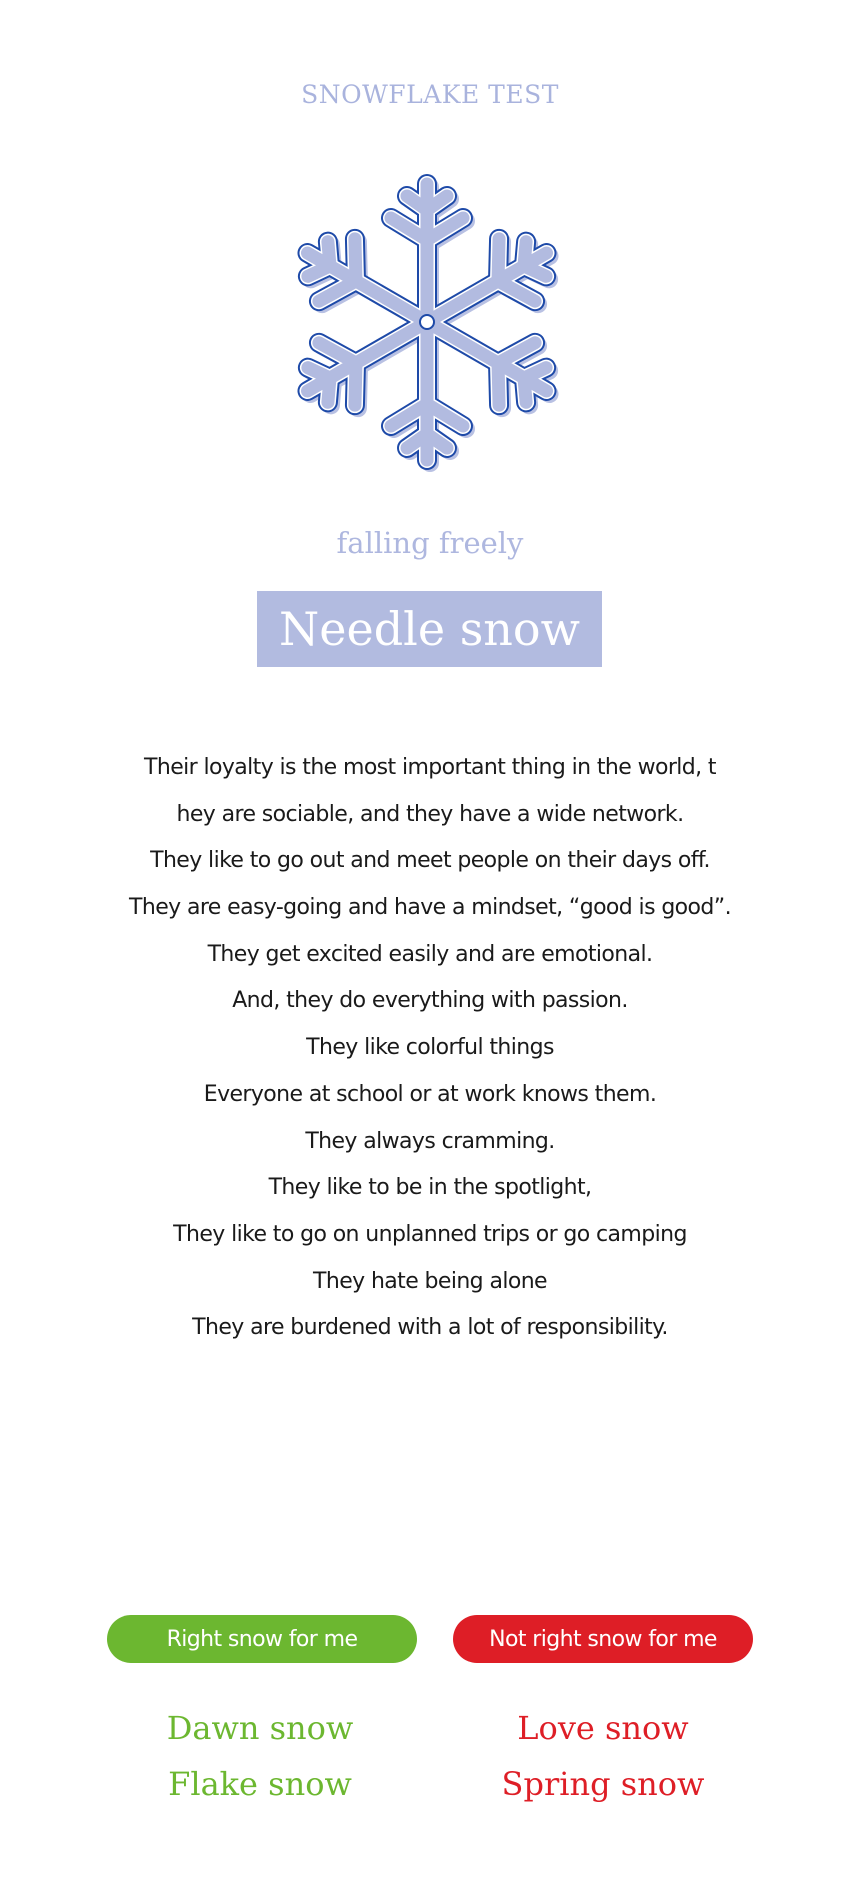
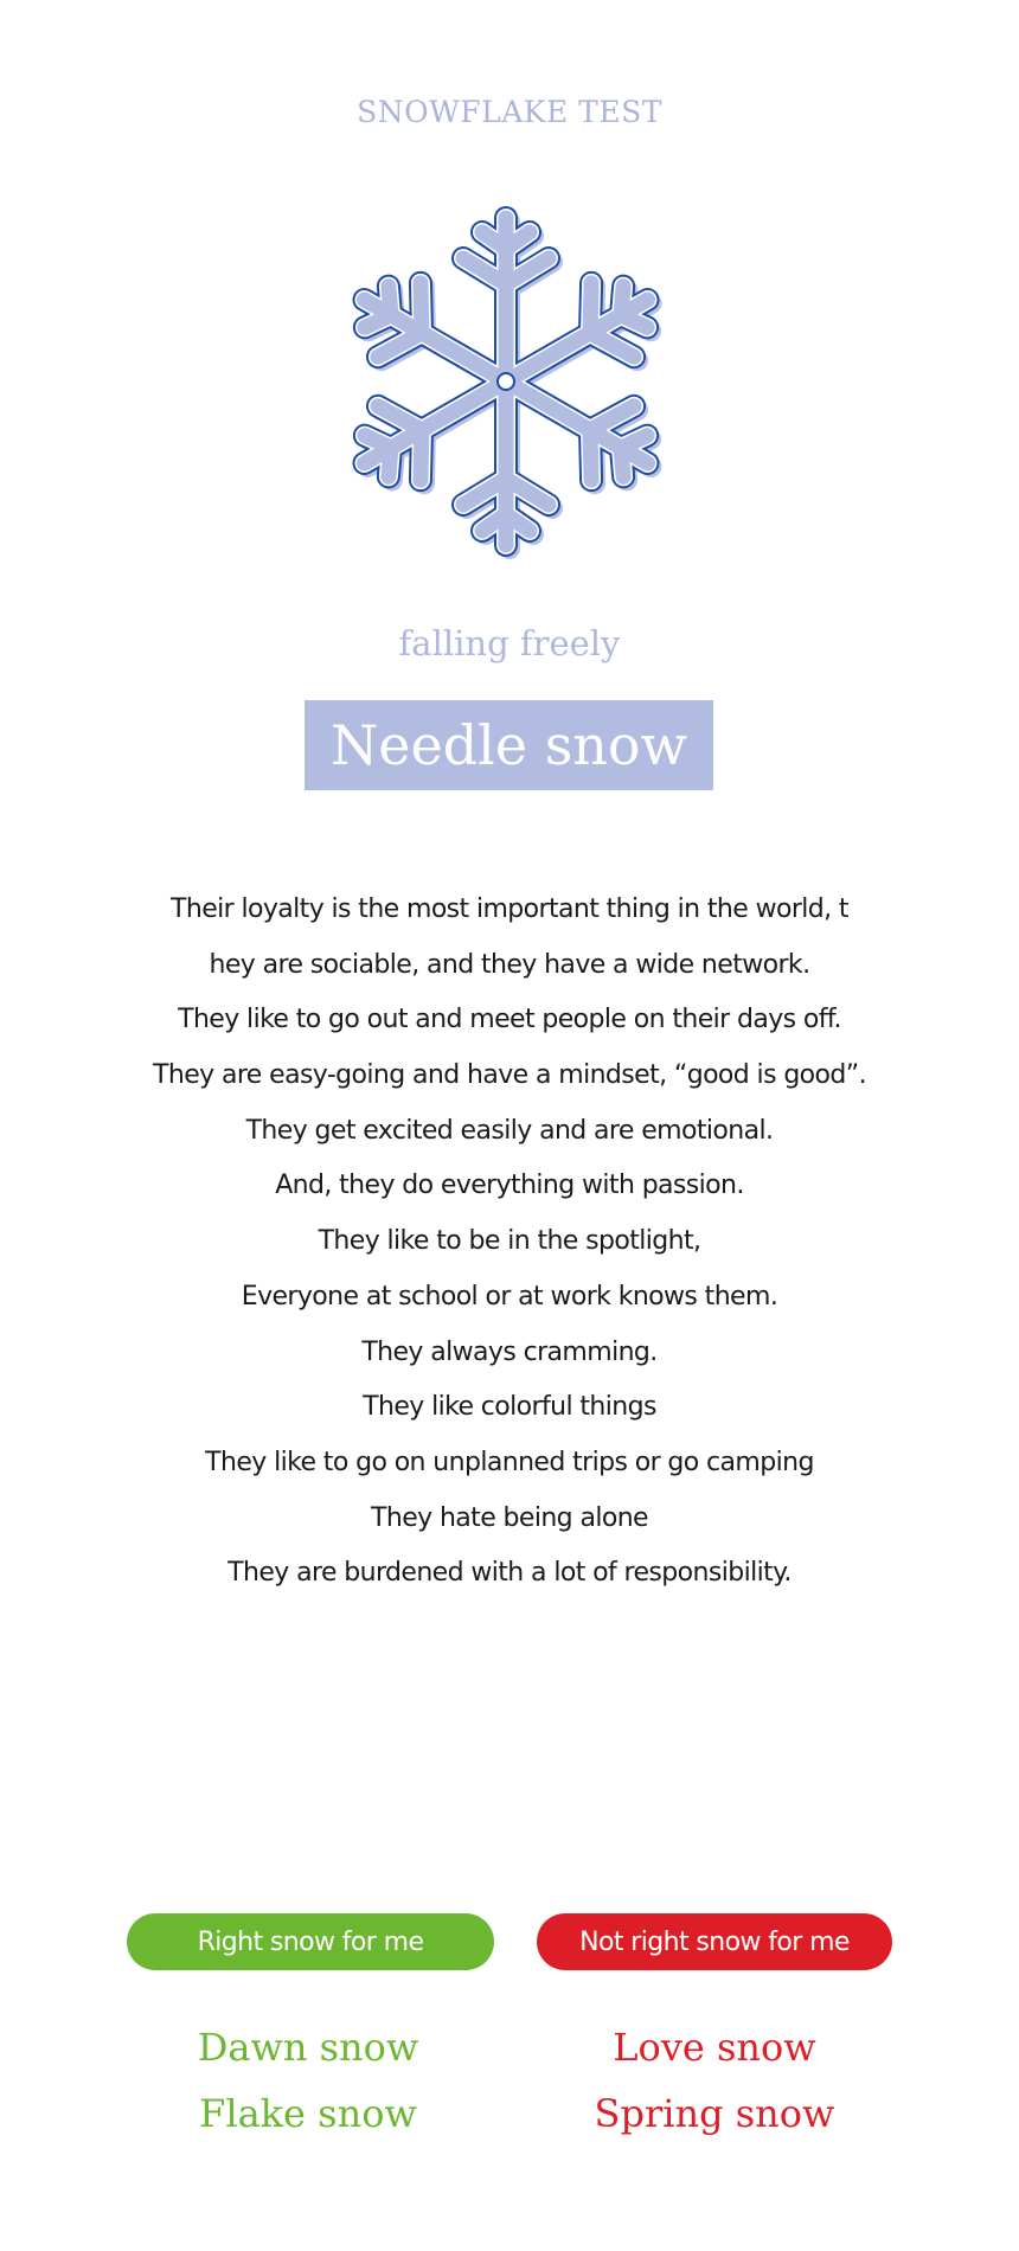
  SNOWFLAKE TEST
  falling freely
  Needle snow
  Their loyalty is the most important thing in the world, t
  hey are sociable, and they have a wide network.
  They like to go out and meet people on their days off.
  They are easy-going and have a mindset, “good is good”.
  They get excited easily and are emotional.
  And, they do everything with passion.
- They like colorful things
+ They like to be in the spotlight,
  Everyone at school or at work knows them.
  They always cramming.
- They like to be in the spotlight,
+ They like colorful things
  They like to go on unplanned trips or go camping
  They hate being alone
  They are burdened with a lot of responsibility.
  Right snow for me
  Not right snow for me
  Dawn snow
  Flake snow
  Love snow
  Spring snow
